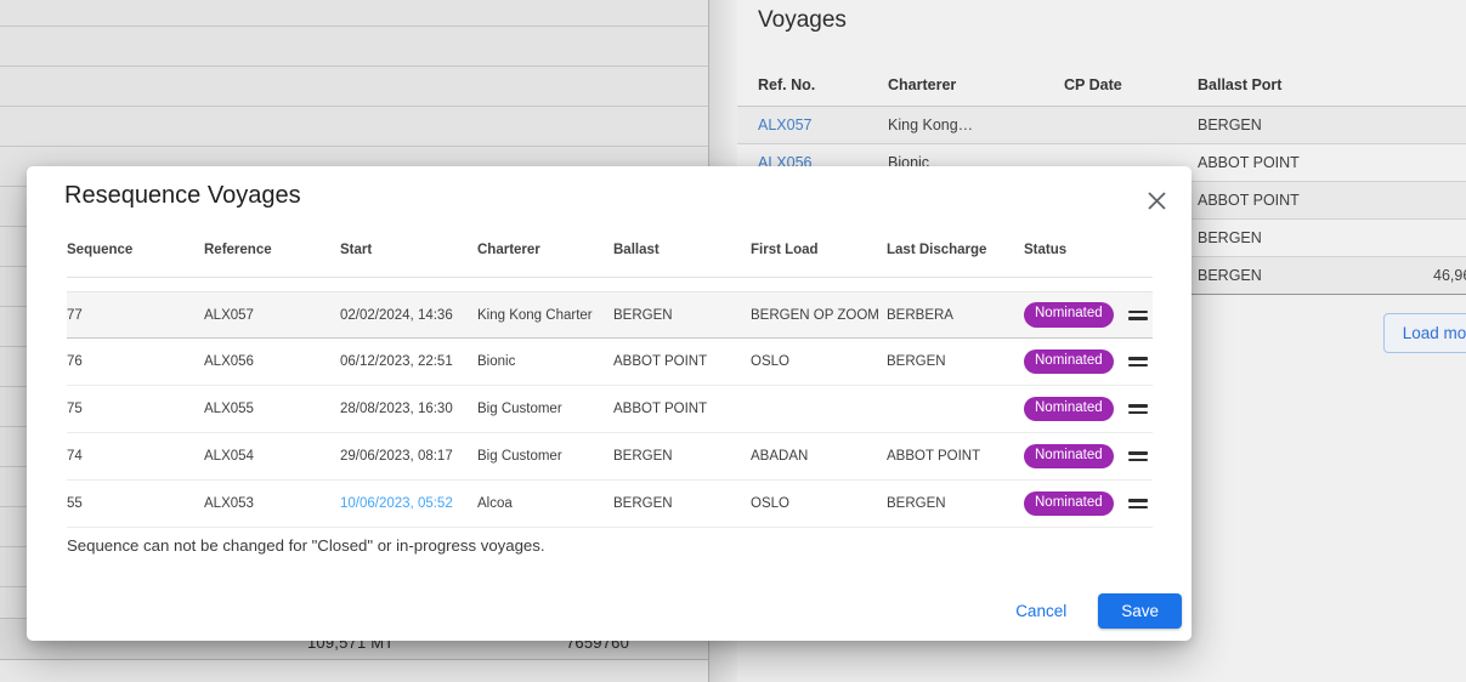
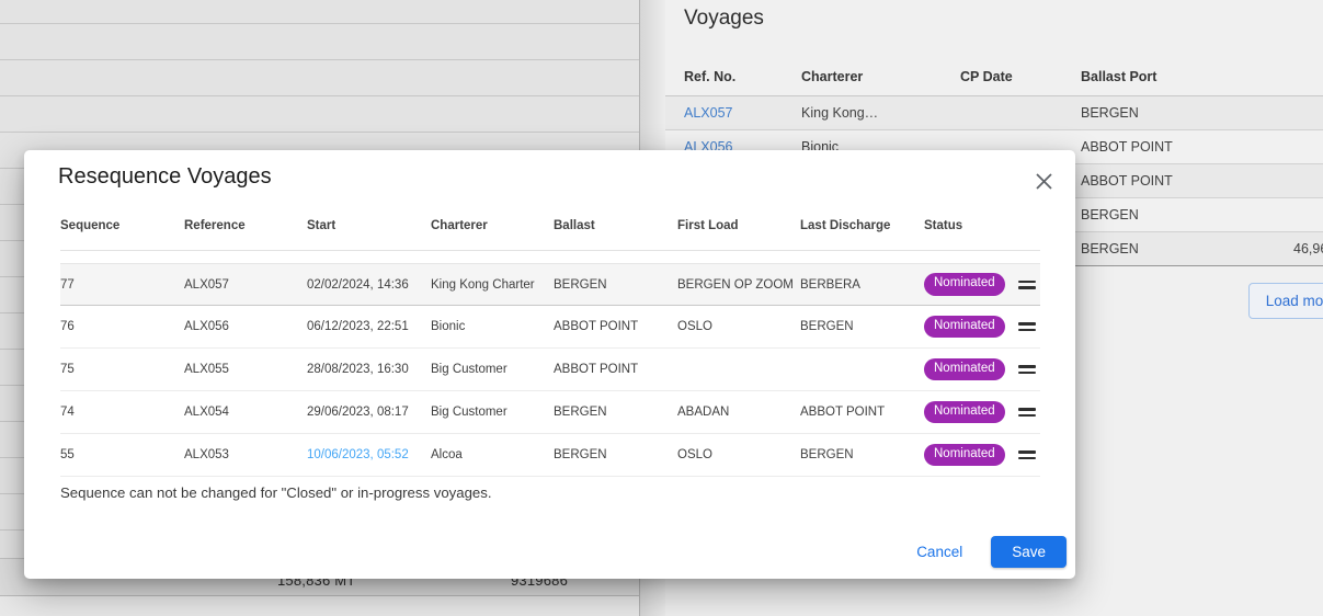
- 109,571 MT
+ 158,836 MT
- 7659760
+ 9319686
  Voyages
  Ref. No.
  Charterer
  CP Date
  Ballast Port
  ALX057
  King Kong…
  BERGEN
  ALX056
  Bionic
  ABBOT POINT
  ABBOT POINT
  BERGEN
  BERGEN
  46,9
  Load mo
  Resequence Voyages
  Sequence
  Reference
  Start
  Charterer
  Ballast
  First Load
  Last Discharge
  Status
  77
  ALX057
  02/02/2024, 14:36
  King Kong Charter
  BERGEN
  BERGEN OP ZOOM
  BERBERA
  Nominated
  76
  ALX056
  06/12/2023, 22:51
  Bionic
  ABBOT POINT
  OSLO
  BERGEN
  Nominated
  75
  ALX055
  28/08/2023, 16:30
  Big Customer
  ABBOT POINT
  Nominated
  74
  ALX054
  29/06/2023, 08:17
  Big Customer
  BERGEN
  ABADAN
  ABBOT POINT
  Nominated
  55
  ALX053
  10/06/2023, 05:52
  Alcoa
  BERGEN
  OSLO
  BERGEN
  Nominated
  Sequence can not be changed for "Closed" or in-progress voyages.
  Cancel
  Save
